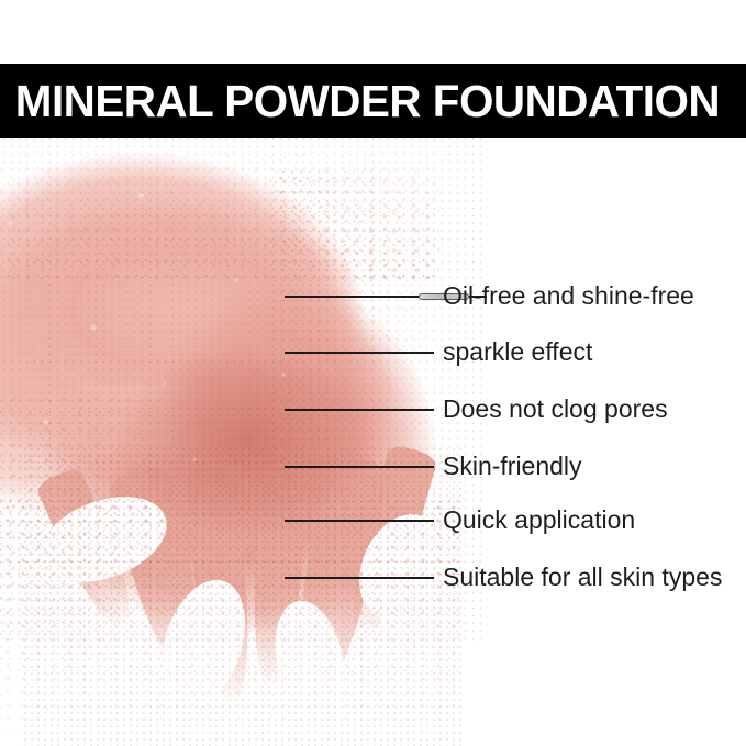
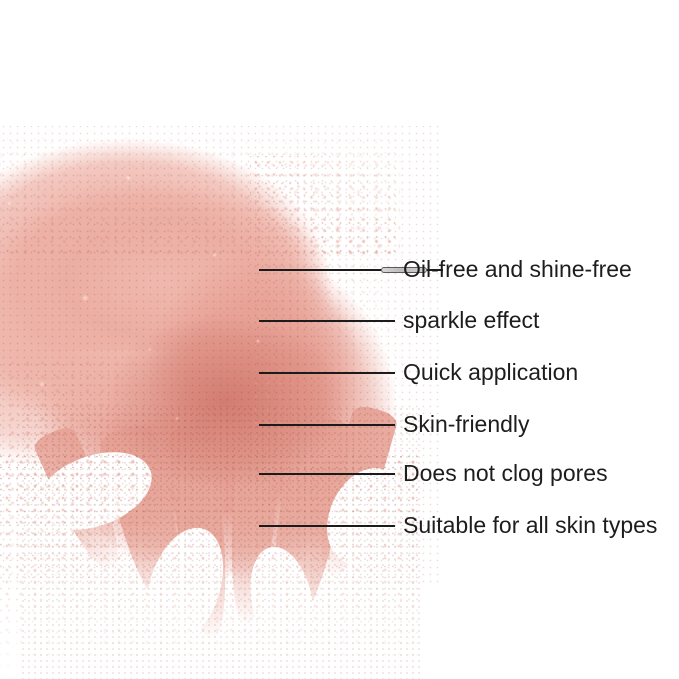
  Oil-free and shine-free
  sparkle effect
- Does not clog pores
+ Quick application
  Skin-friendly
- Quick application
+ Does not clog pores
  Suitable for all skin types
- MINERAL POWDER FOUNDATION
